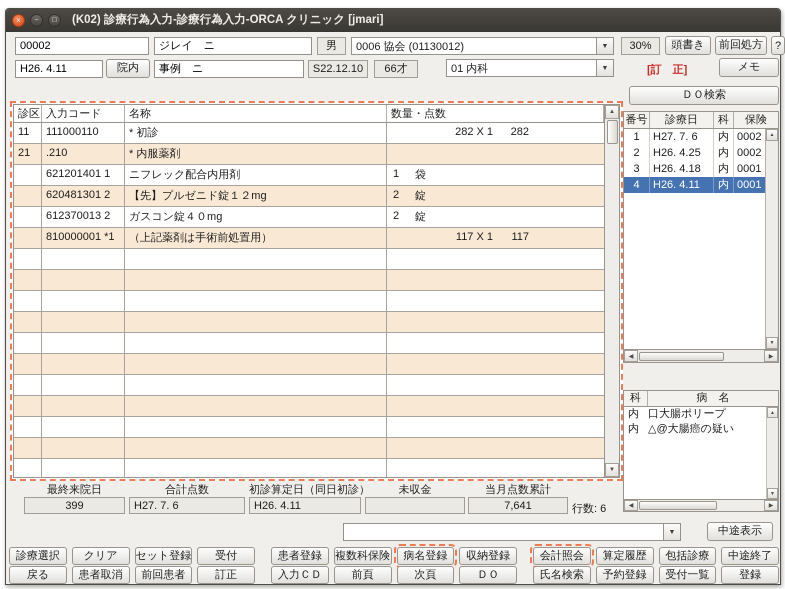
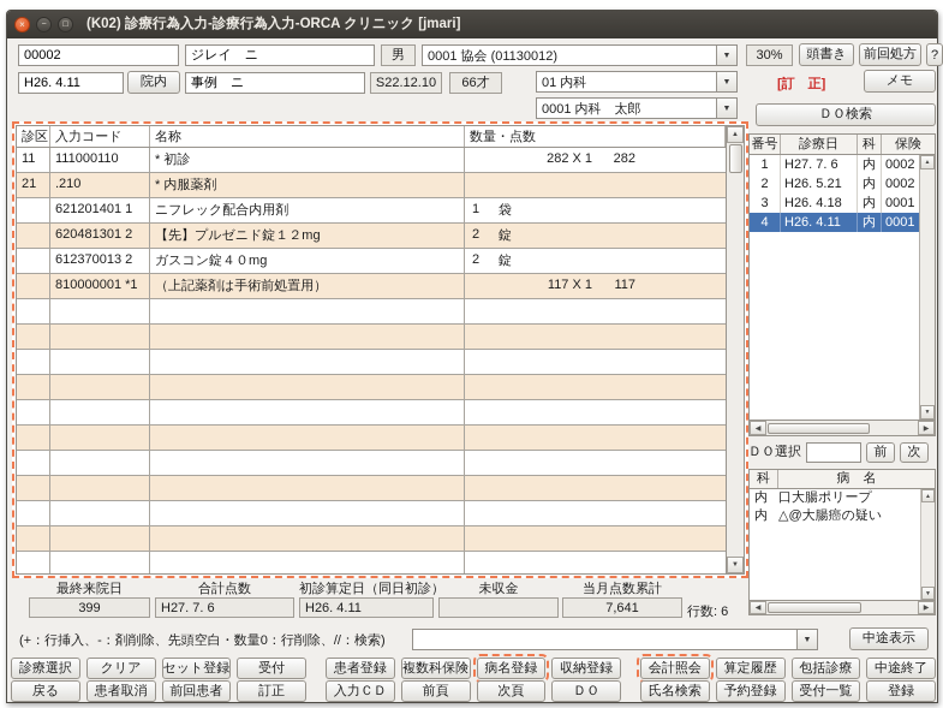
  ×
  (K02) 診療行為入力-診療行為入力-ORCA クリニック [jmari]
  00002
  ジレイ ニ
  男
- 0006 協会 (01130012)
+ 0001 協会 (01130012)
  30%
  頭書き
  前回処方
  ?
  H26. 4.11
  院内
  事例 ニ
  S22.12.10
  66才
  01 内科
  [訂 正]
  メモ
+ 0001 内科 太郎
  ＤＯ検索
  診区
  入力コード
  名称
  数量・点数
  11
  111000110
  * 初診
  282 X 1
  282
  21
  .210
  * 内服薬剤
  621201401 1
  ニフレック配合内用剤
  1
  袋
  620481301 2
  【先】プルゼニド錠１２mg
  2
  錠
  612370013 2
  ガスコン錠４０mg
  2
  錠
  810000001 *1
  （上記薬剤は手術前処置用）
  117 X 1
  117
  番号
  診療日
  科
  保険
  1
  H27. 7. 6
  内
  0002
  2
- H26. 4.25
+ H26. 5.21
  内
  0002
  3
  H26. 4.18
  内
  0001
  4
  H26. 4.11
  内
  0001
+ ＤＯ選択
+ 前
+ 次
  科
  病 名
  内
  口大腸ポリープ
  内
  △@大腸癌の疑い
  最終来院日
  399
  合計点数
  H27. 7. 6
  初診算定日（同日初診
  H26. 4.11
  未収金
  当月点数累計
  7,641
  行数: 6
+ (+：行挿入、-：剤削除、先頭空白・数量0：行削除、//：検索)
  中途表示
  診療選択
  クリア
  セット登録
  受付
  患者登録
  複数科保険
  病名登録
  収納登録
  会計照会
  算定履歴
  包括診療
  中途終了
  戻る
  患者取消
  前回患者
  訂正
  入力ＣＤ
  前頁
  次頁
  ＤＯ
  氏名検索
  予約登録
  受付一覧
  登録
